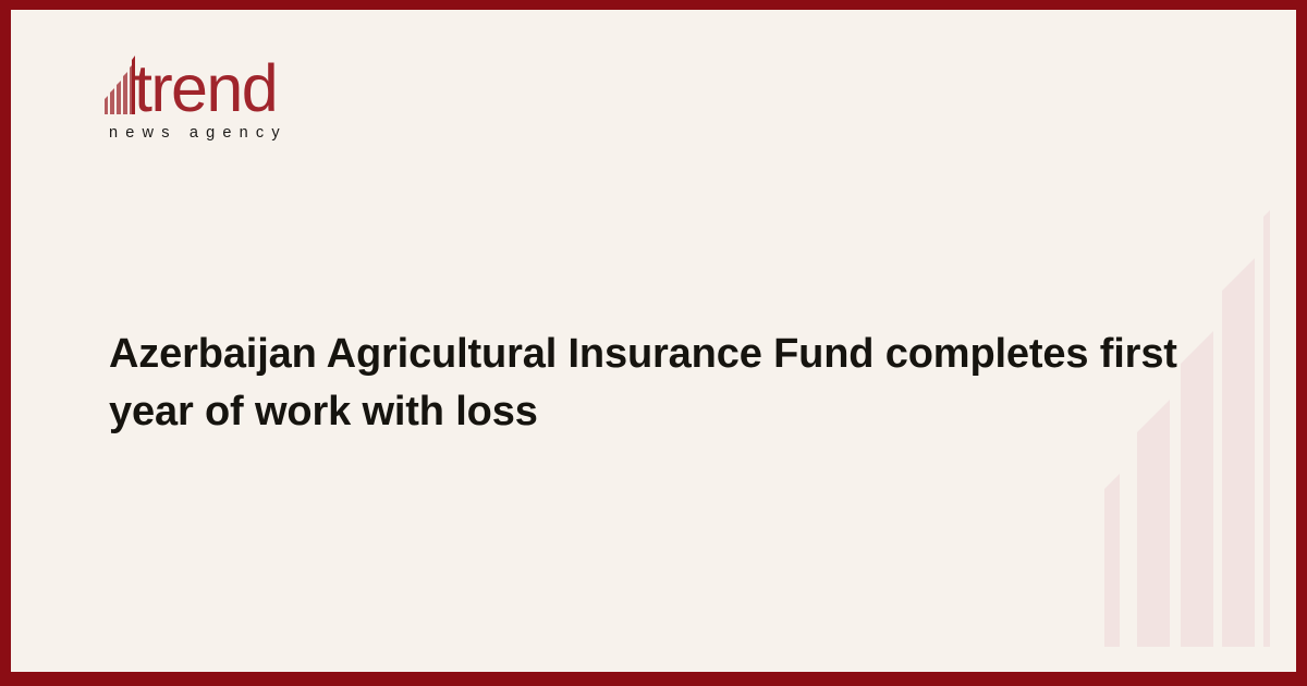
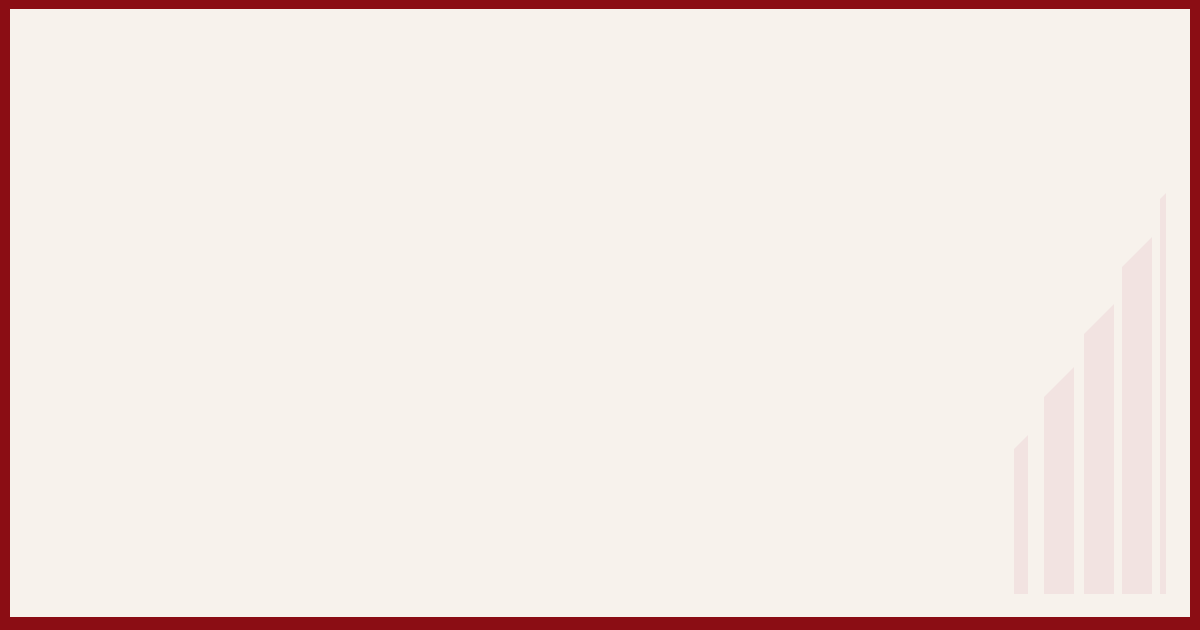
- trend
- news agency
- Azerbaijan Agricultural Insurance Fund completes first year of work with loss
